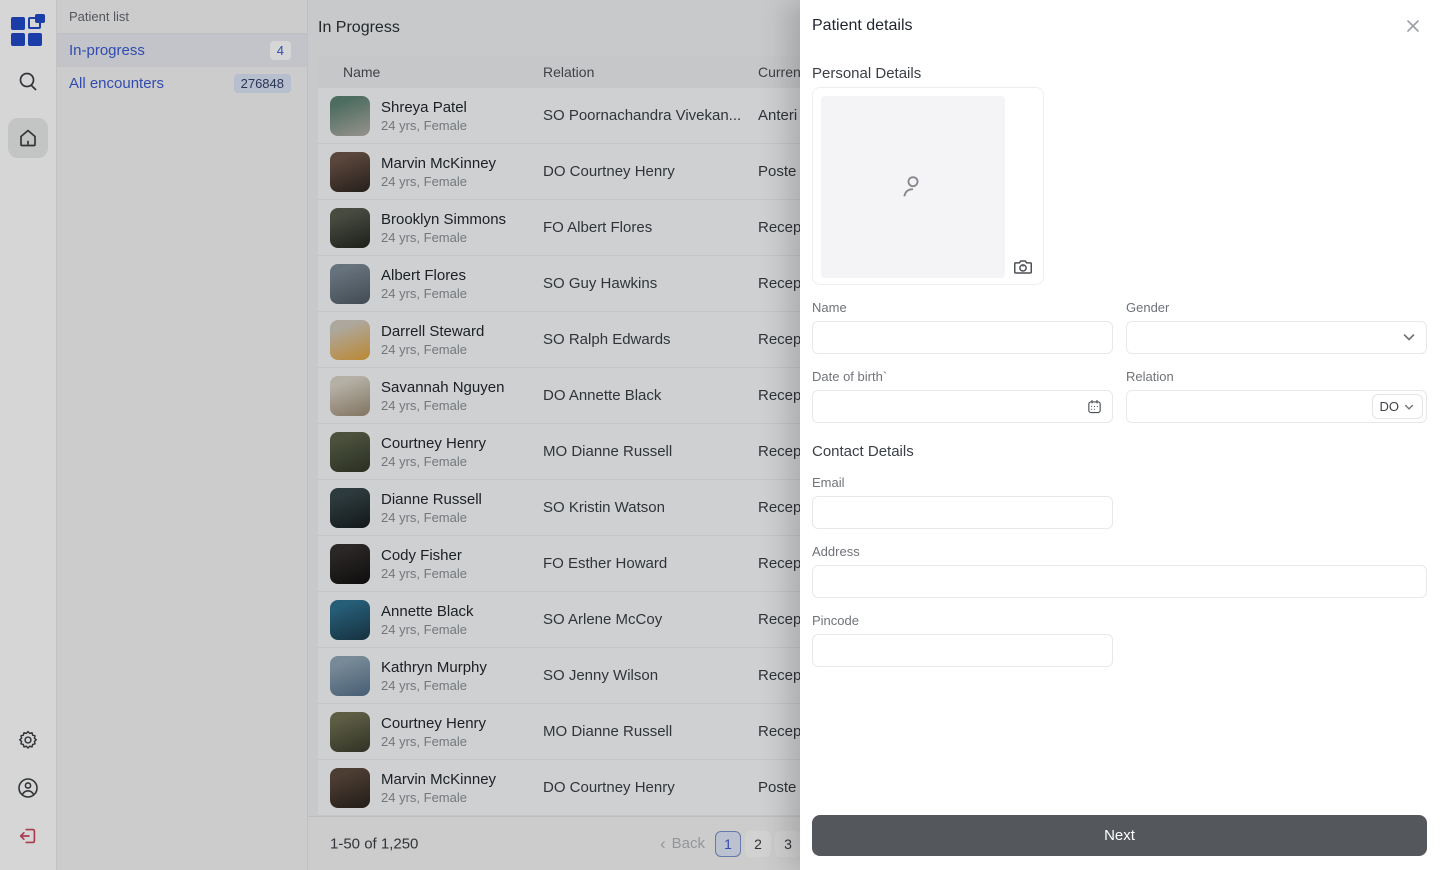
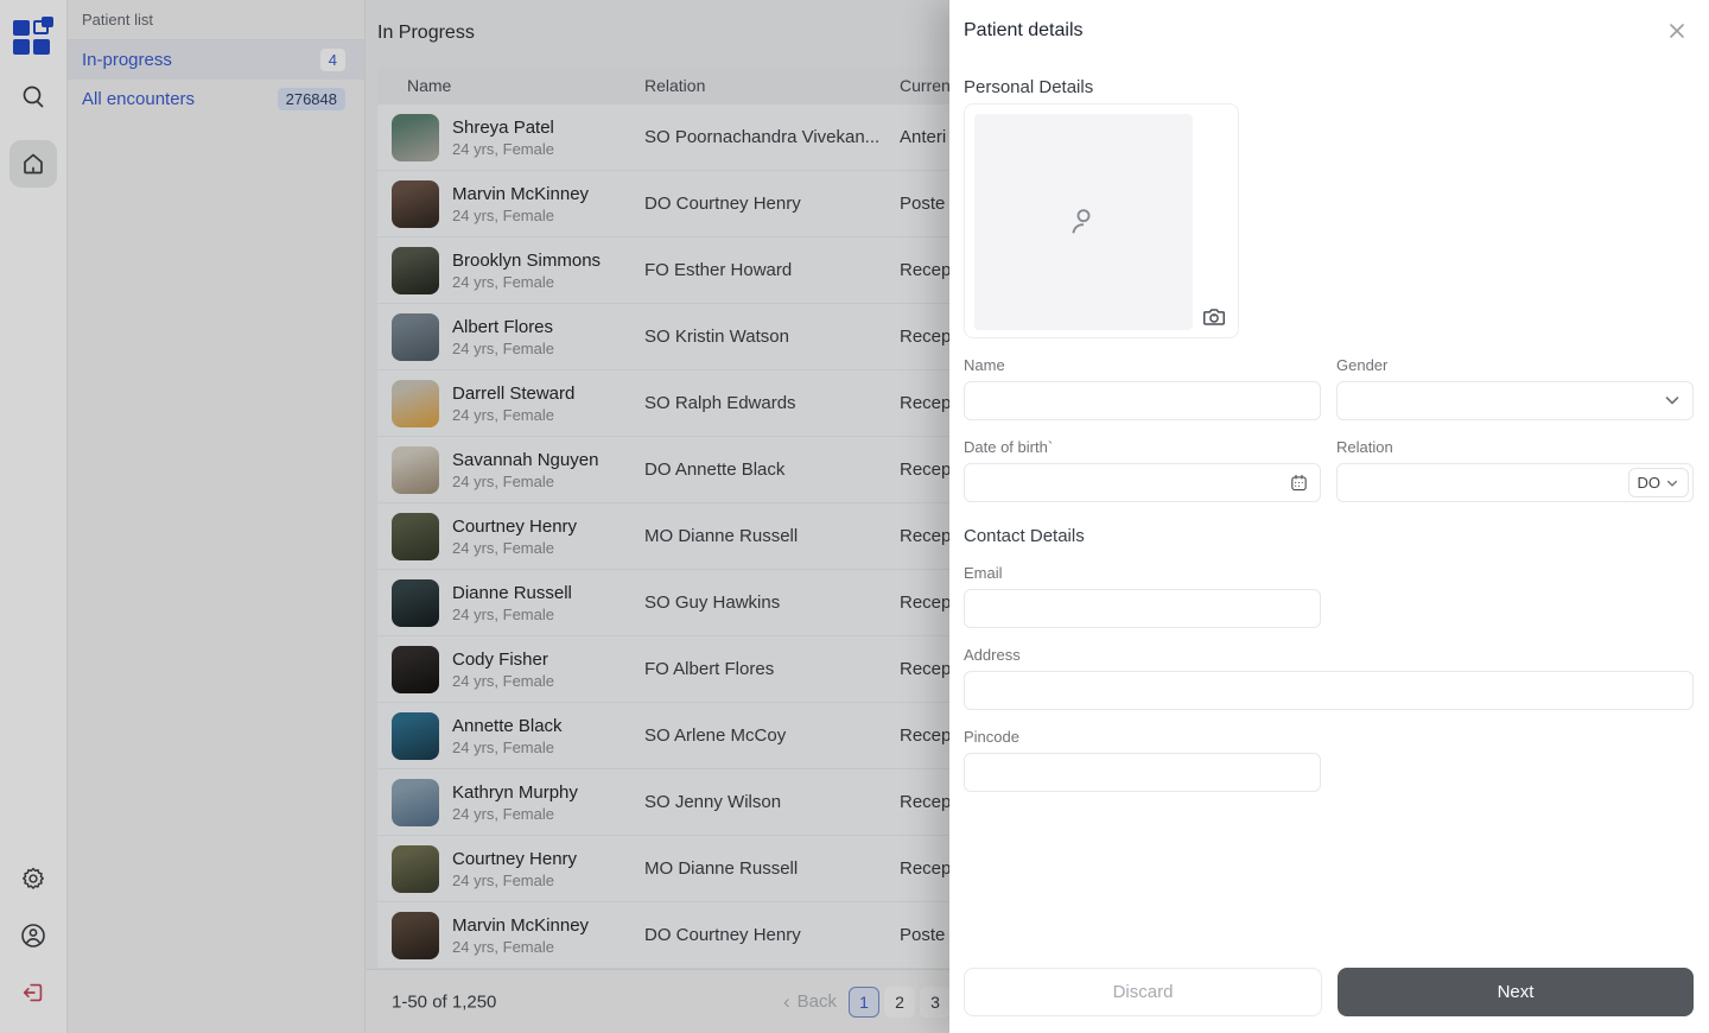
  Patient list
  In-progress
  4
  All encounters
  276848
  In Progress
  Name
  Relation
  Curren
  Shreya Patel
  24 yrs, Female
  SO Poornachandra Vivekan...
  Anteri
  Marvin McKinney
  24 yrs, Female
  DO Courtney Henry
  Poste
  Brooklyn Simmons
  24 yrs, Female
- FO Albert Flores
+ FO Esther Howard
  Recep
  Albert Flores
  24 yrs, Female
- SO Guy Hawkins
+ SO Kristin Watson
  Recep
  Darrell Steward
  24 yrs, Female
  SO Ralph Edwards
  Recep
  Savannah Nguyen
  24 yrs, Female
  DO Annette Black
  Recep
  Courtney Henry
  24 yrs, Female
  MO Dianne Russell
  Recep
  Dianne Russell
  24 yrs, Female
- SO Kristin Watson
+ SO Guy Hawkins
  Recep
  Cody Fisher
  24 yrs, Female
- FO Esther Howard
+ FO Albert Flores
  Recep
  Annette Black
  24 yrs, Female
  SO Arlene McCoy
  Recep
  Kathryn Murphy
  24 yrs, Female
  SO Jenny Wilson
  Recep
  Courtney Henry
  24 yrs, Female
  MO Dianne Russell
  Recep
  Marvin McKinney
  24 yrs, Female
  DO Courtney Henry
  Poste
  1-50 of 1,250
  ‹
  Back
  1 2 3
  Patient details
  Personal Details
  Name
  Gender
  Date of birth`
  Relation
  DO
  Contact Details
  Email
  Address
  Pincode
+ Discard
  Next
